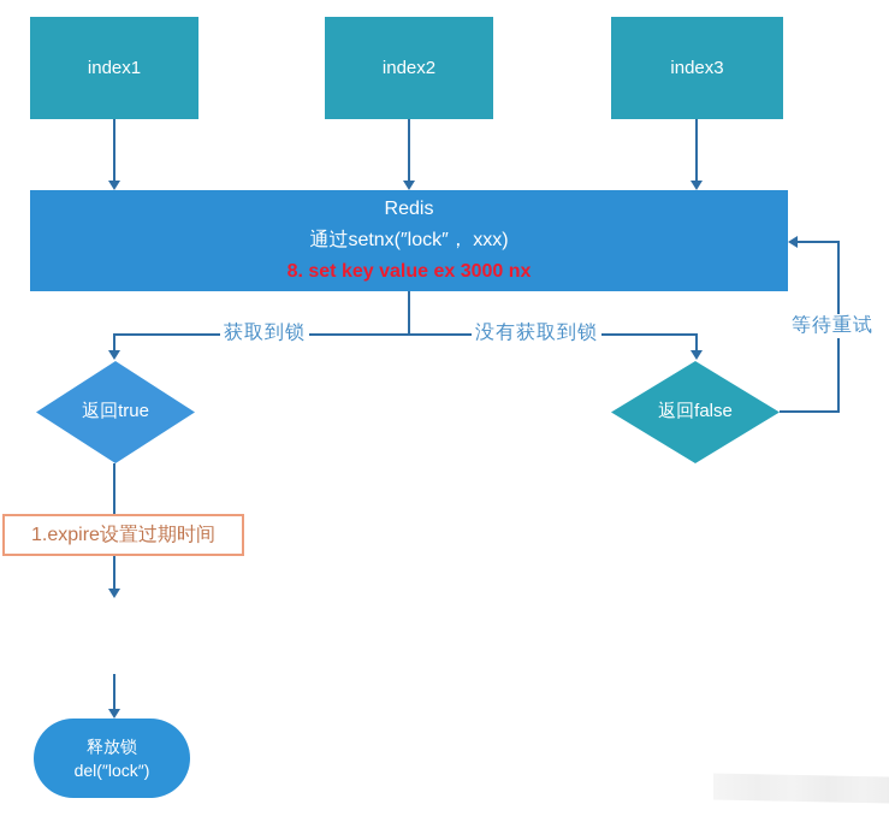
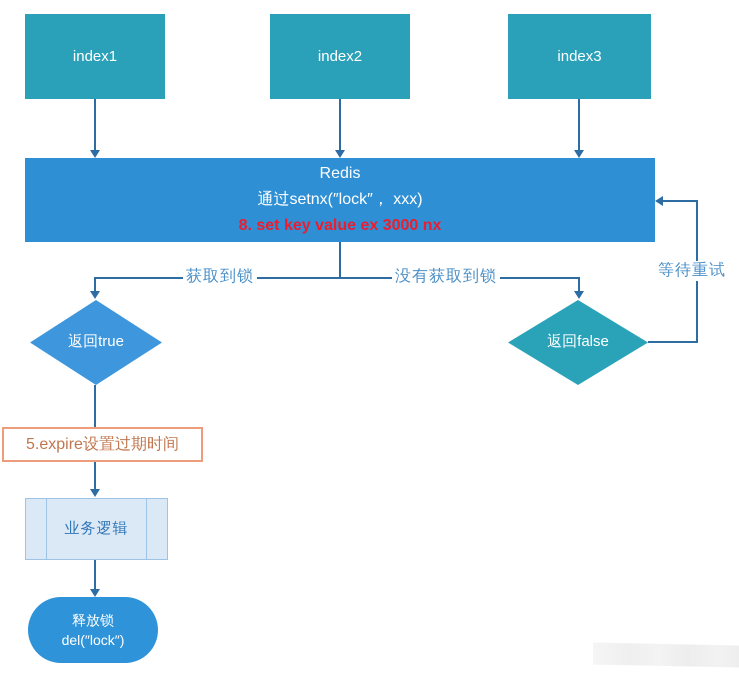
  index1
  index2
  index3
  Redis
  通过setnx(″lock″， xxx)
  8. set key value ex 3000 nx
  获取到锁
  没有获取到锁
  返回true
  返回false
  等待重试
- 1.expire设置过期时间
+ 5.expire设置过期时间
+ 业务逻辑
  释放锁
  del(″lock″)
